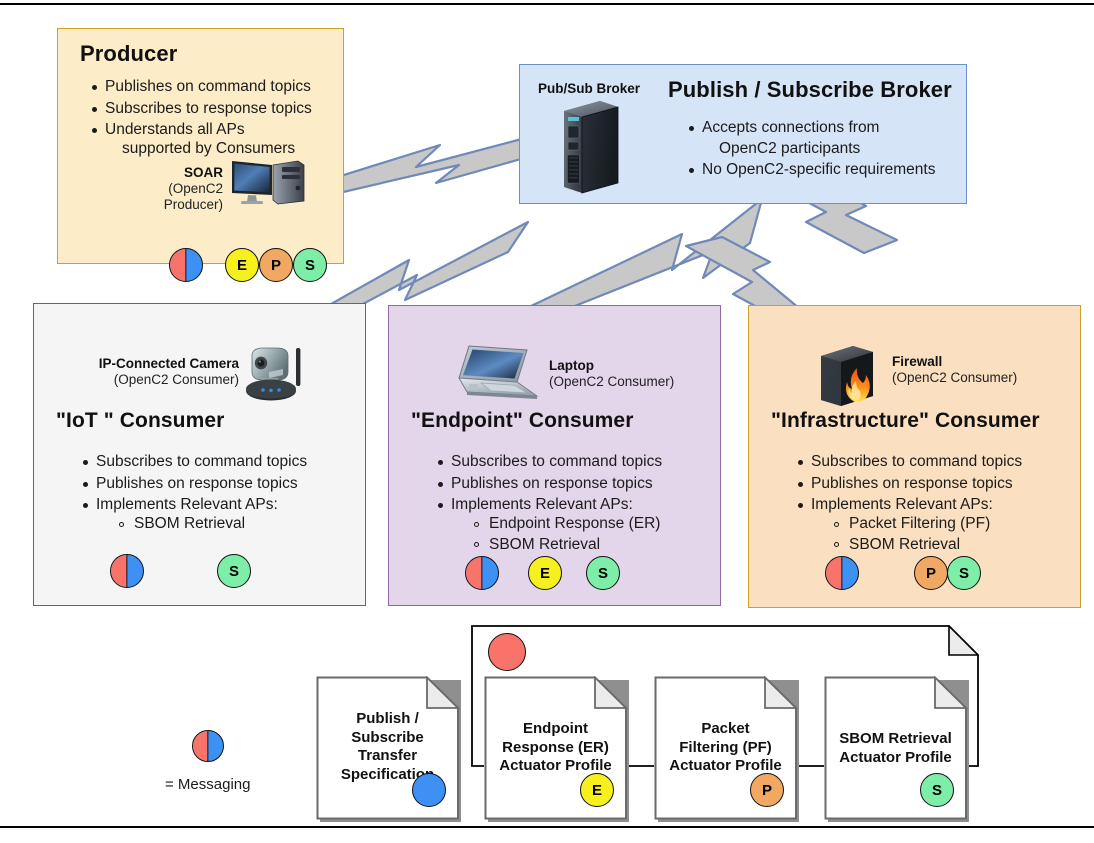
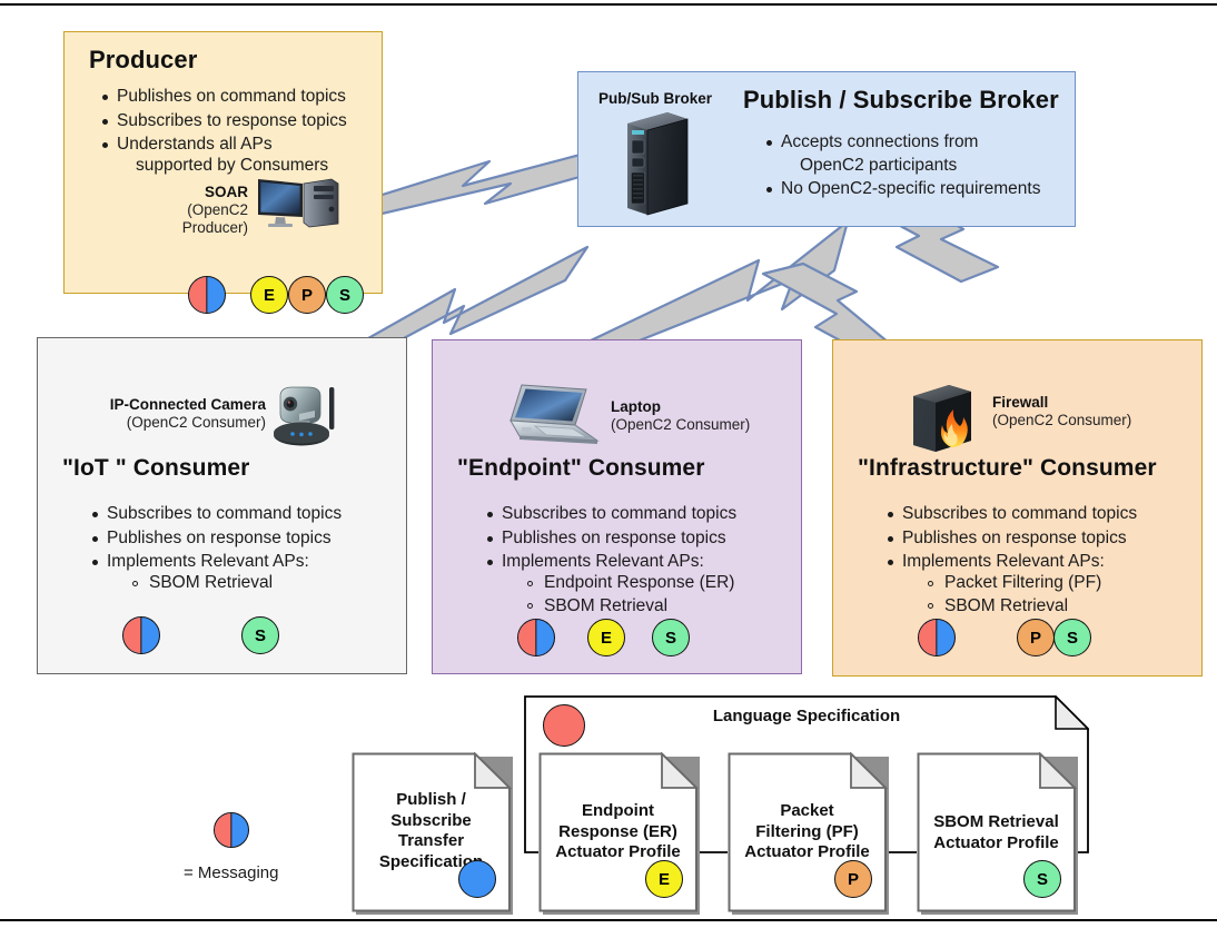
  Producer
  Publishes on command topics
  Subscribes to response topics
  Understands all APs
  supported by Consumers
  SOAR
  (OpenC2 Producer)
  E
  P
  S
  Pub/Sub Broker
  Publish / Subscribe Broker
  Accepts connections from
  OpenC2 participants
  No OpenC2-specific requirements
  IP-Connected Camera
  (OpenC2 Consumer)
  "IoT " Consumer
  Subscribes to command topics
  Publishes on response topics
  Implements Relevant APs:
  SBOM Retrieval
  S
  Laptop
  (OpenC2 Consumer)
  "Endpoint" Consumer
  Subscribes to command topics
  Publishes on response topics
  Implements Relevant APs:
  Endpoint Response (ER)
  SBOM Retrieval
  E
  S
  Firewall
  (OpenC2 Consumer)
  "Infrastructure" Consumer
  Subscribes to command topics
  Publishes on response topics
  Implements Relevant APs:
  Packet Filtering (PF)
  SBOM Retrieval
  P
  S
  = Messaging
+ Language Specification
  Publish /
  Subscribe
  Transfer
  Specificati
  Endpoint
  Response (ER)
  Actuator Profile
  E
  Packet
  Filtering (PF)
  Actuator Profile
  P
  SBOM Retrieval
  Actuator Profile
  S
